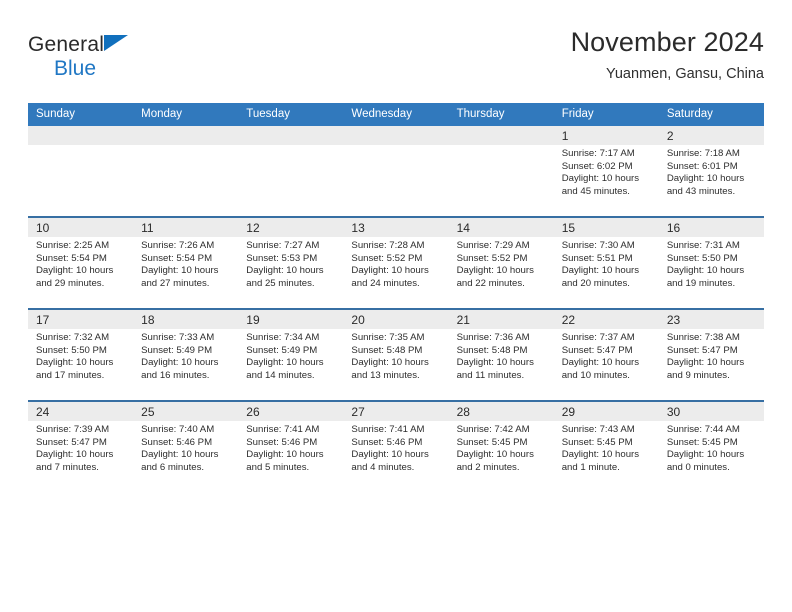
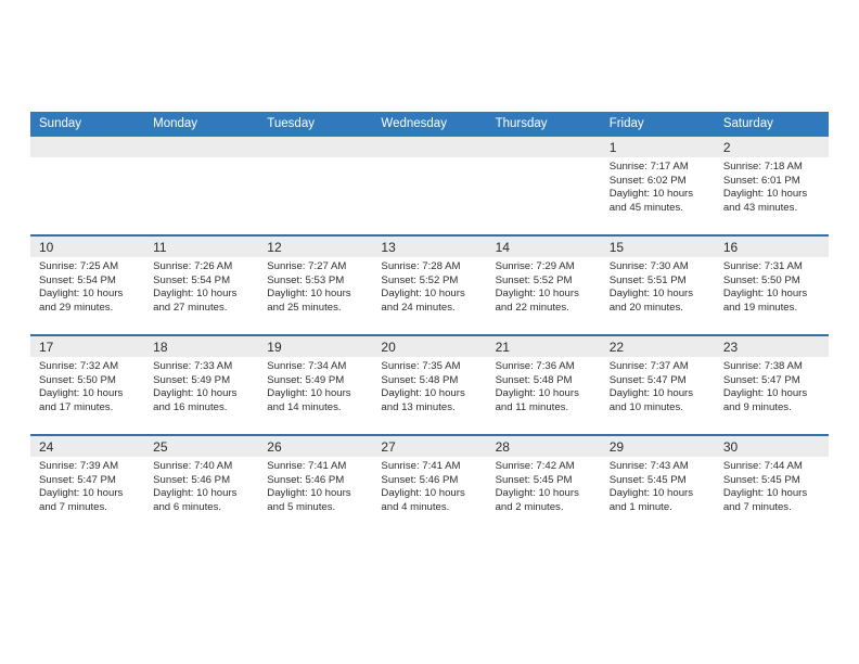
- General
- Blue
- November 2024
- Yuanmen, Gansu, China
  Sunday	Monday	Tuesday	Wednesday	Thursday	Friday	Saturday
  					1Sunrise: 7:17 AMSunset: 6:02 PMDaylight: 10 hoursand 45 minutes.	2Sunrise: 7:18 AMSunset: 6:01 PMDaylight: 10 hoursand 43 minutes.
- 10Sunrise: 2:25 AMSunset: 5:54 PMDaylight: 10 hoursand 29 minutes.	11Sunrise: 7:26 AMSunset: 5:54 PMDaylight: 10 hoursand 27 minutes.	12Sunrise: 7:27 AMSunset: 5:53 PMDaylight: 10 hoursand 25 minutes.	13Sunrise: 7:28 AMSunset: 5:52 PMDaylight: 10 hoursand 24 minutes.	14Sunrise: 7:29 AMSunset: 5:52 PMDaylight: 10 hoursand 22 minutes.	15Sunrise: 7:30 AMSunset: 5:51 PMDaylight: 10 hoursand 20 minutes.	16Sunrise: 7:31 AMSunset: 5:50 PMDaylight: 10 hoursand 19 minutes.
+ 10Sunrise: 7:25 AMSunset: 5:54 PMDaylight: 10 hoursand 29 minutes.	11Sunrise: 7:26 AMSunset: 5:54 PMDaylight: 10 hoursand 27 minutes.	12Sunrise: 7:27 AMSunset: 5:53 PMDaylight: 10 hoursand 25 minutes.	13Sunrise: 7:28 AMSunset: 5:52 PMDaylight: 10 hoursand 24 minutes.	14Sunrise: 7:29 AMSunset: 5:52 PMDaylight: 10 hoursand 22 minutes.	15Sunrise: 7:30 AMSunset: 5:51 PMDaylight: 10 hoursand 20 minutes.	16Sunrise: 7:31 AMSunset: 5:50 PMDaylight: 10 hoursand 19 minutes.
  17Sunrise: 7:32 AMSunset: 5:50 PMDaylight: 10 hoursand 17 minutes.	18Sunrise: 7:33 AMSunset: 5:49 PMDaylight: 10 hoursand 16 minutes.	19Sunrise: 7:34 AMSunset: 5:49 PMDaylight: 10 hoursand 14 minutes.	20Sunrise: 7:35 AMSunset: 5:48 PMDaylight: 10 hoursand 13 minutes.	21Sunrise: 7:36 AMSunset: 5:48 PMDaylight: 10 hoursand 11 minutes.	22Sunrise: 7:37 AMSunset: 5:47 PMDaylight: 10 hoursand 10 minutes.	23Sunrise: 7:38 AMSunset: 5:47 PMDaylight: 10 hoursand 9 minutes.
- 24Sunrise: 7:39 AMSunset: 5:47 PMDaylight: 10 hoursand 7 minutes.	25Sunrise: 7:40 AMSunset: 5:46 PMDaylight: 10 hoursand 6 minutes.	26Sunrise: 7:41 AMSunset: 5:46 PMDaylight: 10 hoursand 5 minutes.	27Sunrise: 7:41 AMSunset: 5:46 PMDaylight: 10 hoursand 4 minutes.	28Sunrise: 7:42 AMSunset: 5:45 PMDaylight: 10 hoursand 2 minutes.	29Sunrise: 7:43 AMSunset: 5:45 PMDaylight: 10 hoursand 1 minute.	30Sunrise: 7:44 AMSunset: 5:45 PMDaylight: 10 hoursand 0 minutes.
+ 24Sunrise: 7:39 AMSunset: 5:47 PMDaylight: 10 hoursand 7 minutes.	25Sunrise: 7:40 AMSunset: 5:46 PMDaylight: 10 hoursand 6 minutes.	26Sunrise: 7:41 AMSunset: 5:46 PMDaylight: 10 hoursand 5 minutes.	27Sunrise: 7:41 AMSunset: 5:46 PMDaylight: 10 hoursand 4 minutes.	28Sunrise: 7:42 AMSunset: 5:45 PMDaylight: 10 hoursand 2 minutes.	29Sunrise: 7:43 AMSunset: 5:45 PMDaylight: 10 hoursand 1 minute.	30Sunrise: 7:44 AMSunset: 5:45 PMDaylight: 10 hoursand 7 minutes.
